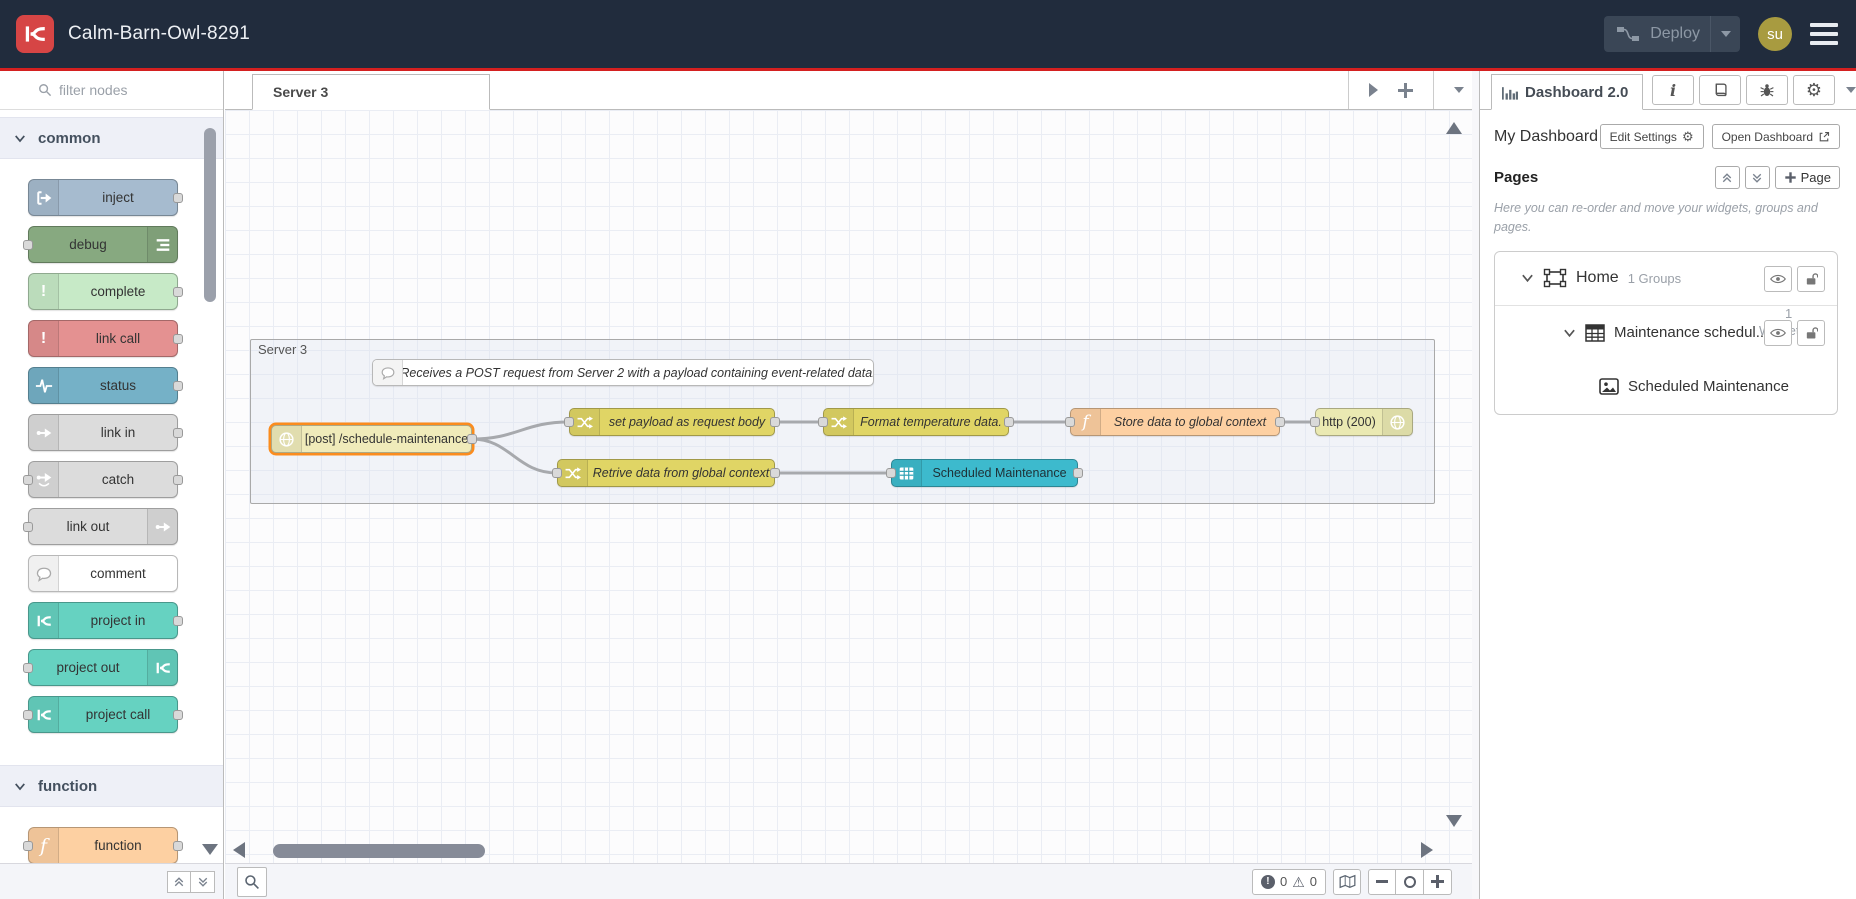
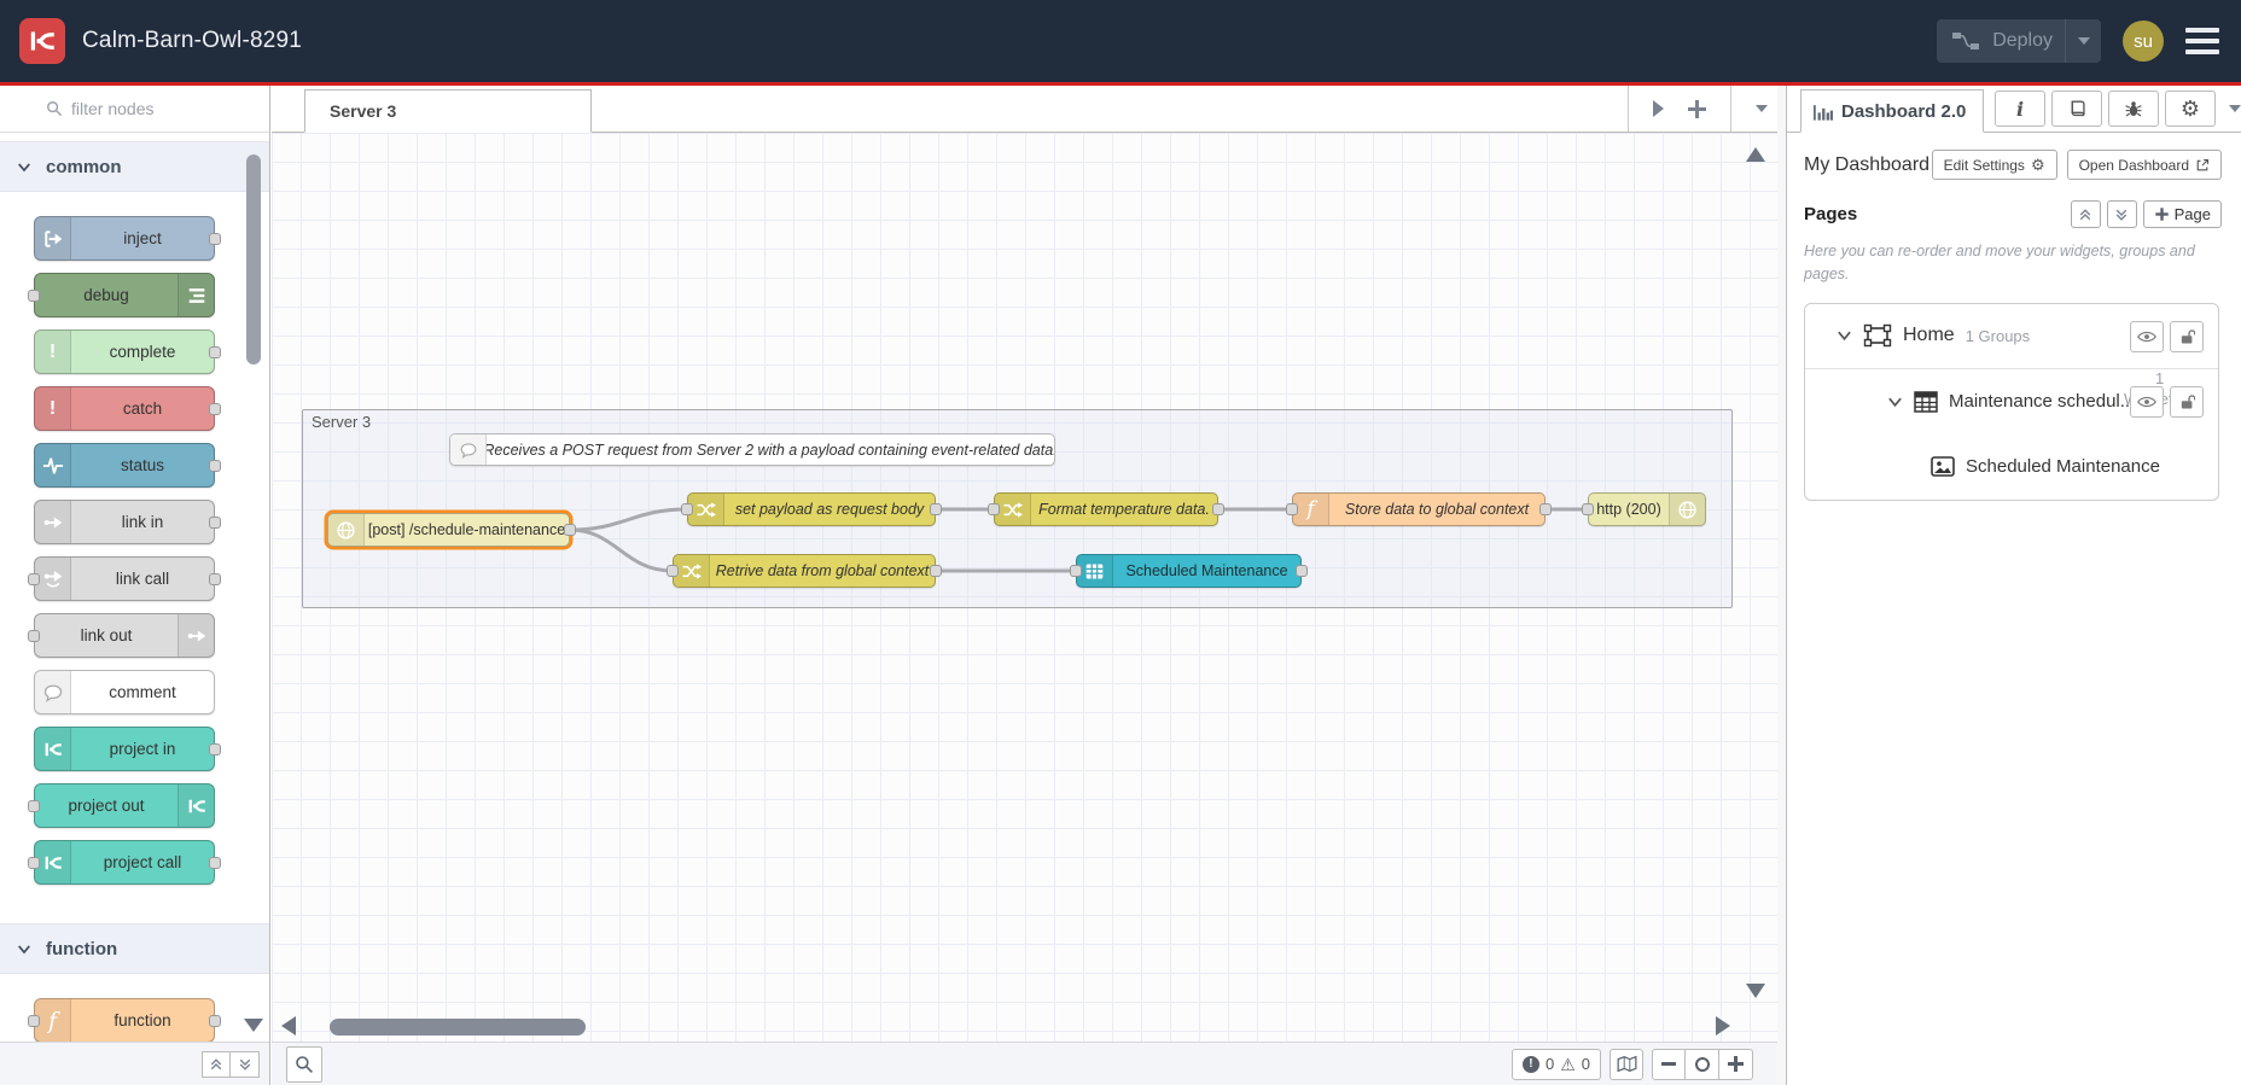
  Calm-Barn-Owl-8291
  Deploy
  su
  filter nodes
  common
  inject
  debug
  !
  complete
  !
- link call
+ catch
  status
  link in
- catch
+ link call
  link out
  comment
  project in
  project out
  project call
  function
  f
  function
  Server 3
  Server 3
  Receives a POST request from Server 2 with a payload containing event-related data
  [post] /schedule-maintenance
  set payload as request body
  Format temperature data.
  f
  Store data to global context
  http (200)
  Retrive data from global context
  Scheduled Maintenance
  !
  0
  ⚠
  0
  Dashboard 2.0
  i
  ⚙
  My Dashboard
  Edit Settings
  ⚙
  Open Dashboard
  Pages
  Page
  Here you can re-order and move your widgets, groups and pages.
  Home
  1 Groups
  Maintenance schedul..
  1
  Scheduled Maintenance
